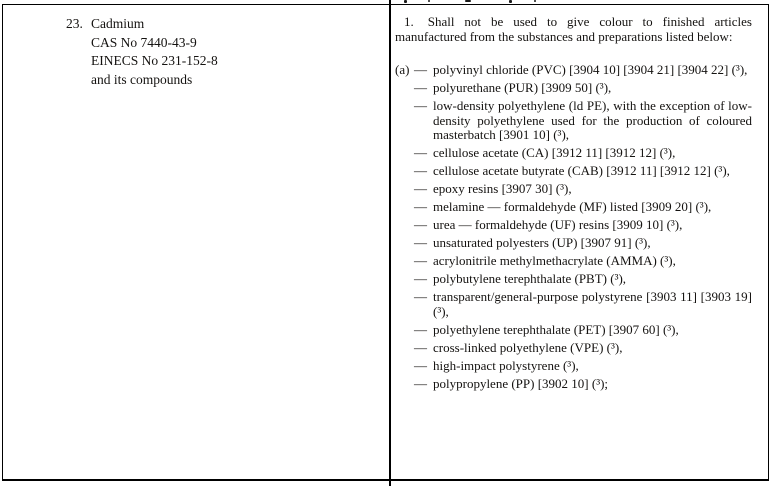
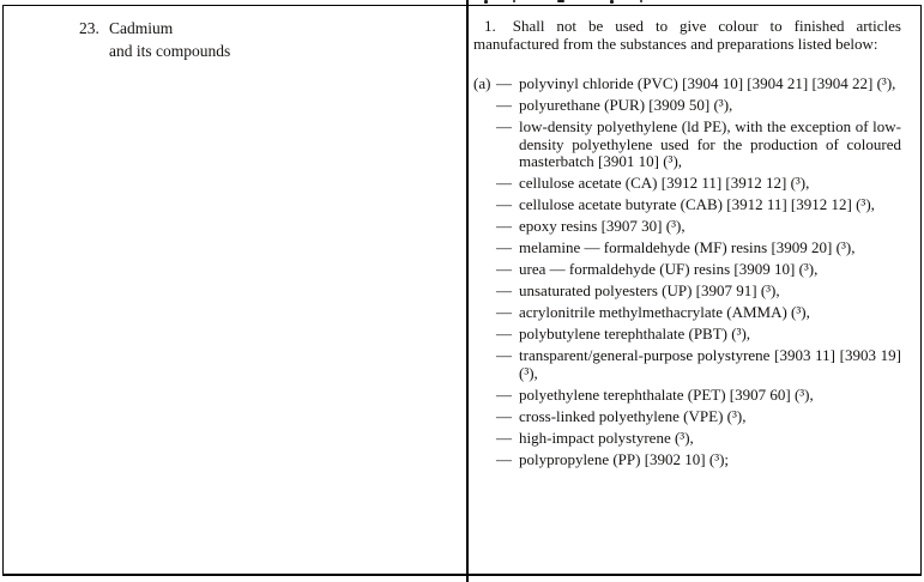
  23.
  Cadmium
- CAS No 7440-43-9
- EINECS No 231-152-8
  and its compounds
  1. Shall not be used to give colour to finished articles manufactured from the substances and preparations listed below:
  (a)
  —
  polyvinyl chloride (PVC) [3904 10] [3904 21] [3904 22] (³),
  —
  polyurethane (PUR) [3909 50] (³),
  —
  low-density polyethylene (ld PE), with the exception of low-density polyethylene used for the production of coloured masterbatch [3901 10] (³),
  —
  cellulose acetate (CA) [3912 11] [3912 12] (³),
  —
  cellulose acetate butyrate (CAB) [3912 11] [3912 12] (³),
  —
  epoxy resins [3907 30] (³),
  —
- melamine — formaldehyde (MF) listed [3909 20] (³),
+ melamine — formaldehyde (MF) resins [3909 20] (³),
  —
  urea — formaldehyde (UF) resins [3909 10] (³),
  —
  unsaturated polyesters (UP) [3907 91] (³),
  —
  acrylonitrile methylmethacrylate (AMMA) (³),
  —
  polybutylene terephthalate (PBT) (³),
  —
  transparent/general-purpose polystyrene [3903 11] [3903 19] (³),
  —
  polyethylene terephthalate (PET) [3907 60] (³),
  —
  cross-linked polyethylene (VPE) (³),
  —
  high-impact polystyrene (³),
  —
  polypropylene (PP) [3902 10] (³);
